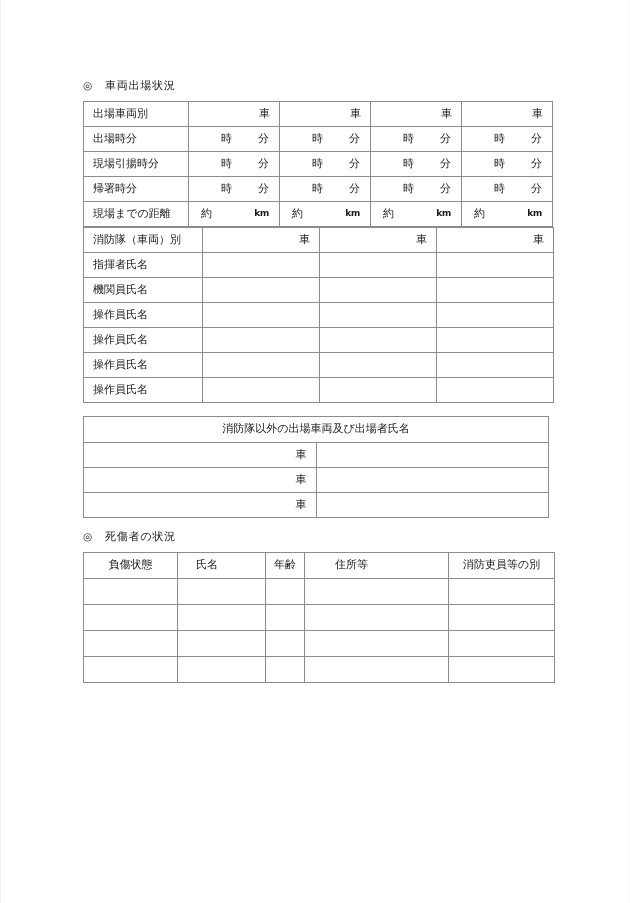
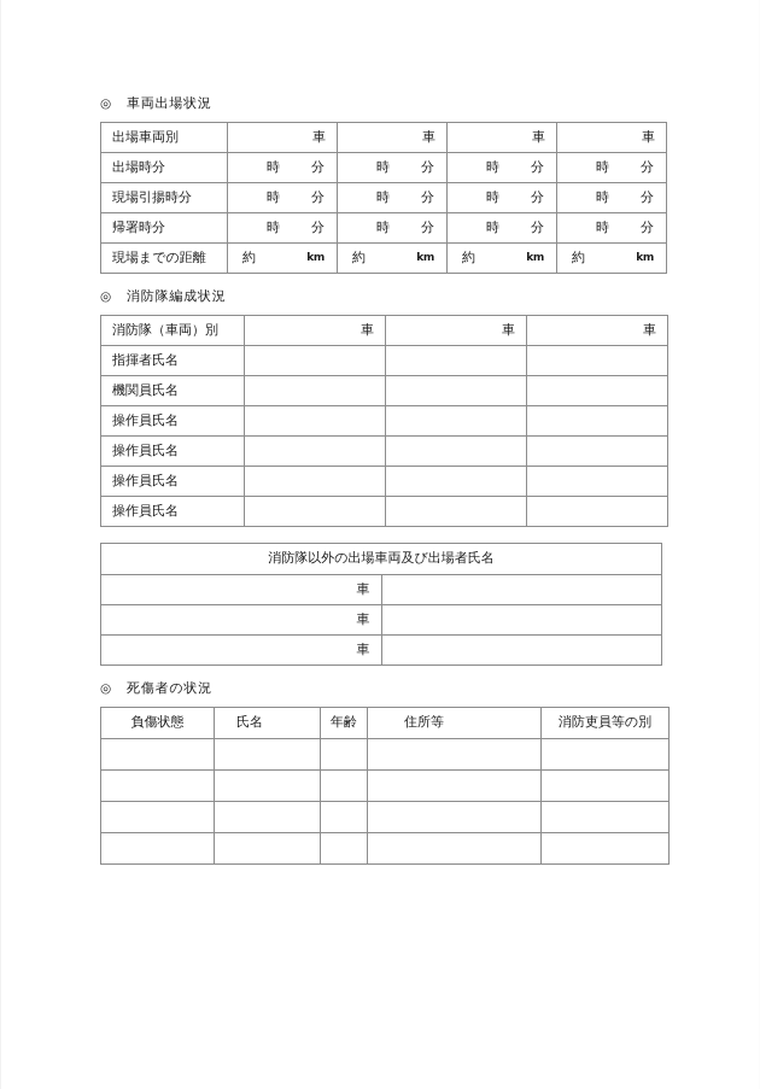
  ◎ 車両出場状況
  出場車両別	車	車	車	車
  出場時分	時 分	時 分	時 分	時 分
  現場引揚時分	時 分	時 分	時 分	時 分
  帰署時分	時 分	時 分	時 分	時 分
  現場までの距離	約 km	約 km	約 km	約 km
+ ◎ 消防隊編成状況
  消防隊（車両）別	車	車	車
  指揮者氏名
  機関員氏名
  操作員氏名
  操作員氏名
  操作員氏名
  操作員氏名
  消防隊以外の出場車両及び出場者氏名
  車
  車
  車
  ◎ 死傷者の状況
  負傷状態	氏名	年齢	住所等	消防吏員等の別
